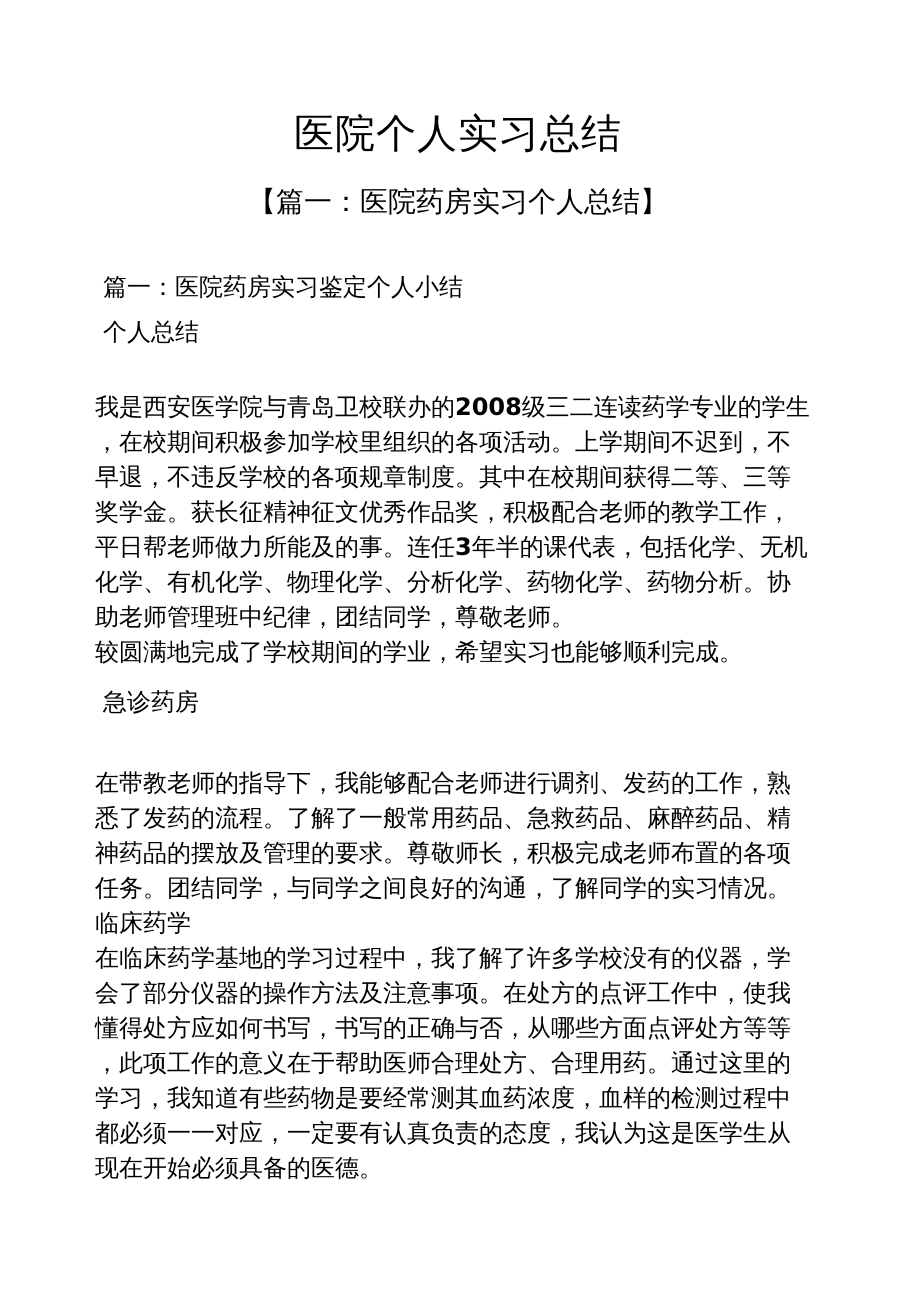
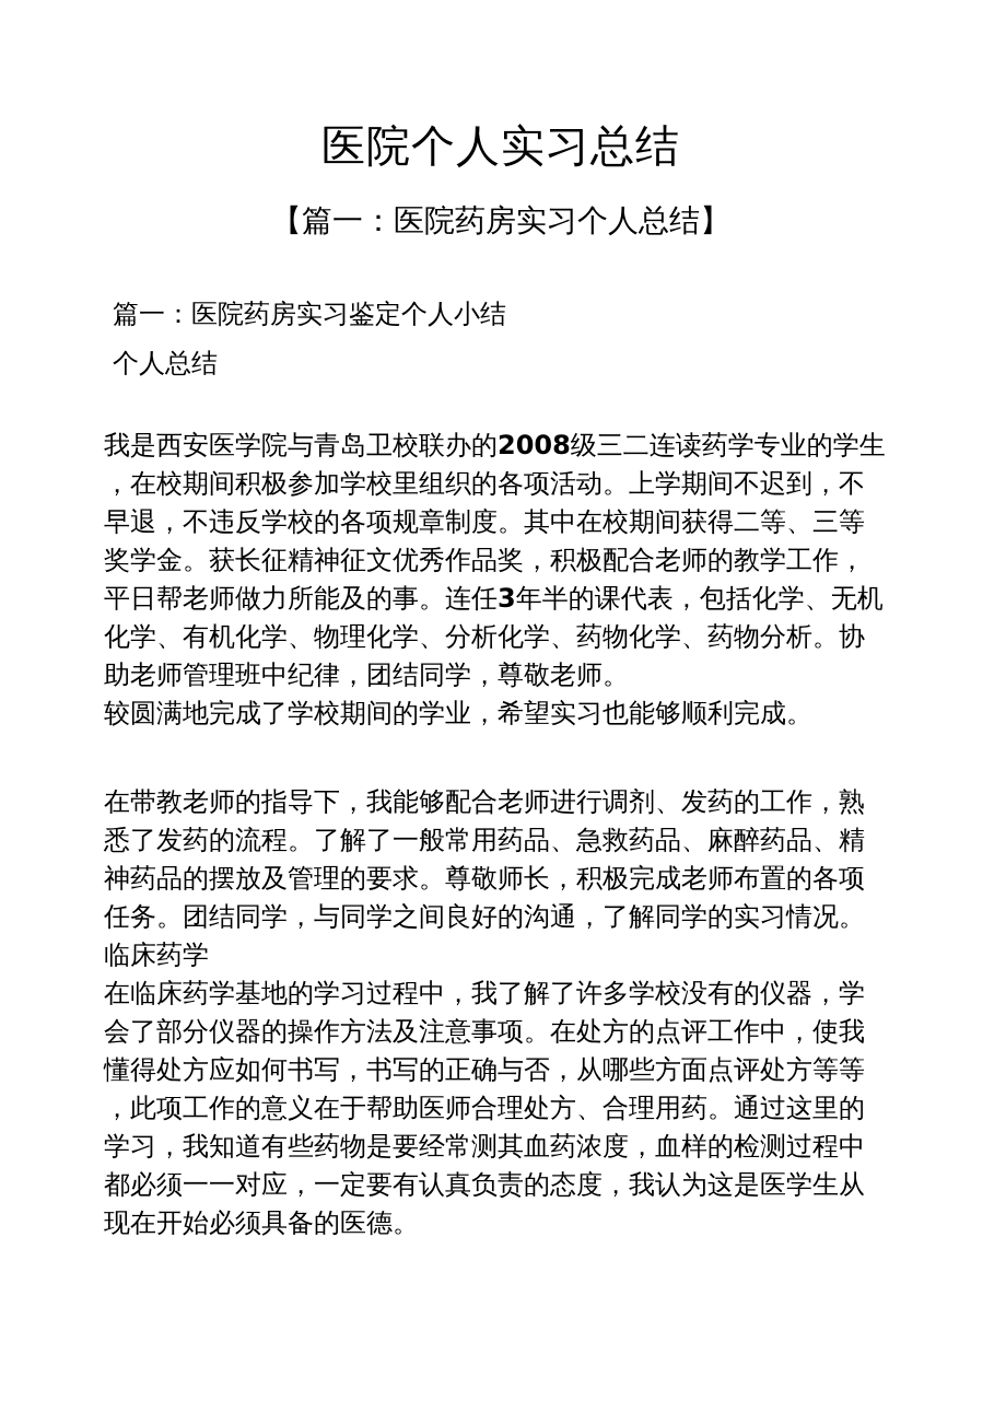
  医院个人实习总结
  【篇一：医院药房实习个人总结】
  篇一：医院药房实习鉴定个人小结
  个人总结
  我是西安医学院与青岛卫校联办的2008级三二连读药学专业的学生，在校期间积极参加学校里组织的各项活动。上学期间不迟到，不早退，不违反学校的各项规章制度。其中在校期间获得二等、三等奖学金。获长征精神征文优秀作品奖，积极配合老师的教学工作，平日帮老师做力所能及的事。连任3年半的课代表，包括化学、无机化学、有机化学、物理化学、分析化学、药物化学、药物分析。协助老师管理班中纪律，团结同学，尊敬老师。
  较圆满地完成了学校期间的学业，希望实习也能够顺利完成。
- 急诊药房
  在带教老师的指导下，我能够配合老师进行调剂、发药的工作，熟悉了发药的流程。了解了一般常用药品、急救药品、麻醉药品、精神药品的摆放及管理的要求。尊敬师长，积极完成老师布置的各项任务。团结同学，与同学之间良好的沟通，了解同学的实习情况。临床药学
  在临床药学基地的学习过程中，我了解了许多学校没有的仪器，学会了部分仪器的操作方法及注意事项。在处方的点评工作中，使我懂得处方应如何书写，书写的正确与否，从哪些方面点评处方等等，此项工作的意义在于帮助医师合理处方、合理用药。通过这里的学习，我知道有些药物是要经常测其血药浓度，血样的检测过程中都必须一一对应，一定要有认真负责的态度，我认为这是医学生从现在开始必须具备的医德。
